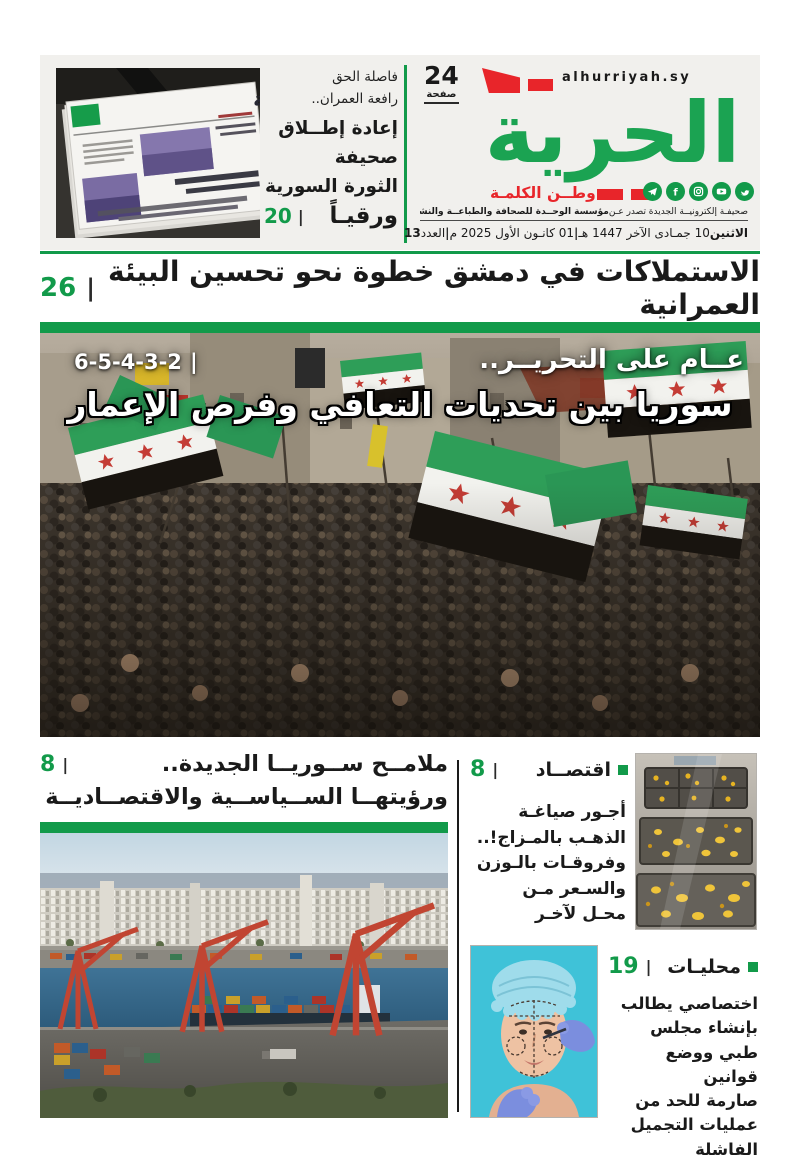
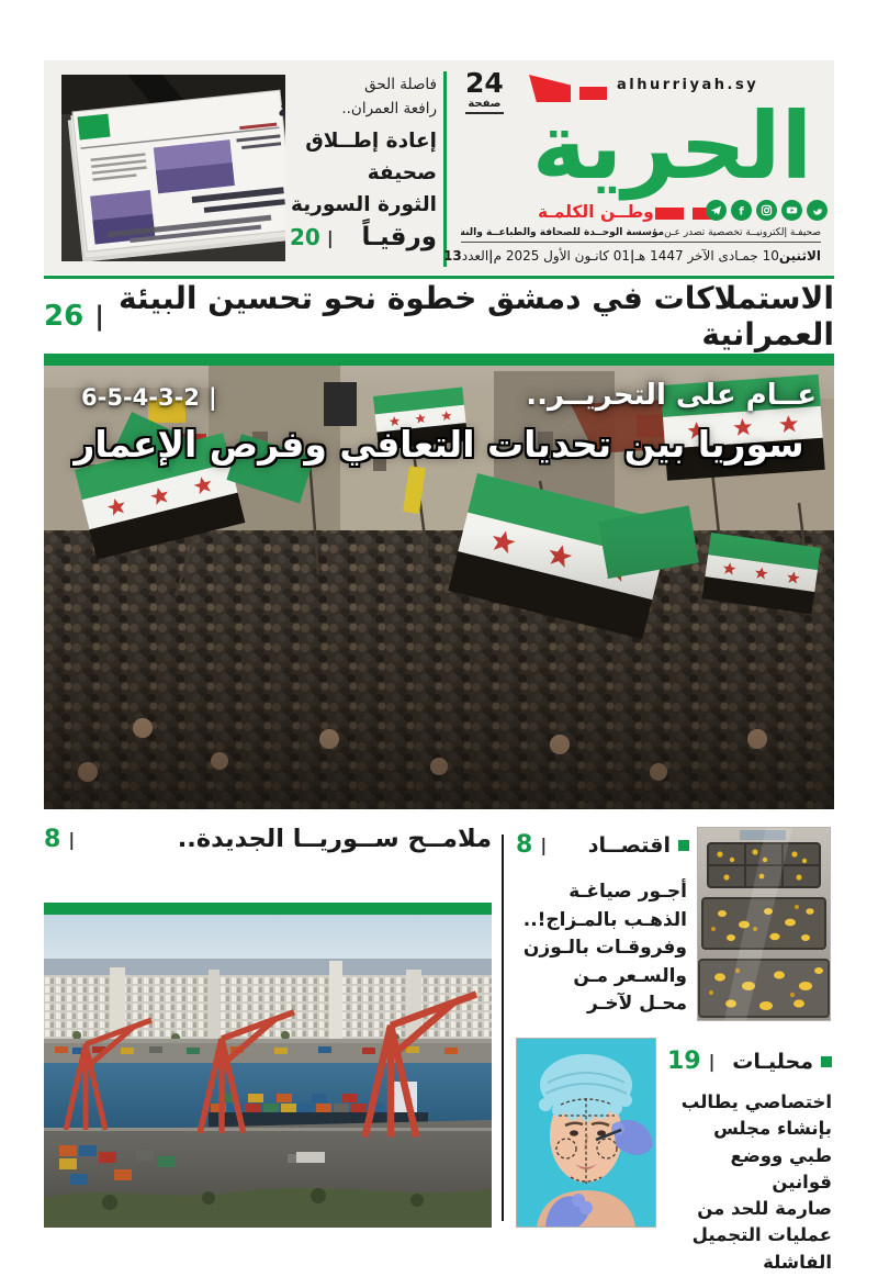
  فاصلة الحق
  رافعة العمران..
  إعادة إطــلاق
  صحيفة
  الثورة السورية
  ورقيـاً
  |
  20
  24
  صفحة
  alhurriyah.sy
  الحرية
  وطــن الكلمـة
  f
- صحيفـة إلكترونيــة الجديدة تصدر عـن
+ صحيفـة إلكترونيــة تخصصية تصدر عـن
  مؤسسة الوحــدة للصحافة والطباعــة والنش
  الاثنين
  10 جمـادى الآخر 1447 هـ
  |
  01 كانـون الأول 2025 م
  |
  العدد
  13
  الاستملاكات في دمشق خطوة نحو تحسين البيئة العمرانية
  |
  26
  عــام على التحريــر..
  6-5-4-3-2
  |
  سوريا بين تحديات التعافي وفرص الإعمار
  ملامــح ســوريــا الجديدة..
  |
  8
- ورؤيتهــا الســياســية والاقتصــاديــة
  اقتصــاد
  |
  8
  أجـور صياغـة
  الذهـب بالمـزاج!..
  وفروقـات بالـوزن
  والسـعر مـن
  محـل لآخـر
  محليـات
  |
  19
  اختصاصي يطالب
  بإنشاء مجلس
  طبي ووضع قوانين
  صارمة للحد من
  عمليات التجميل
  الفاشلة
